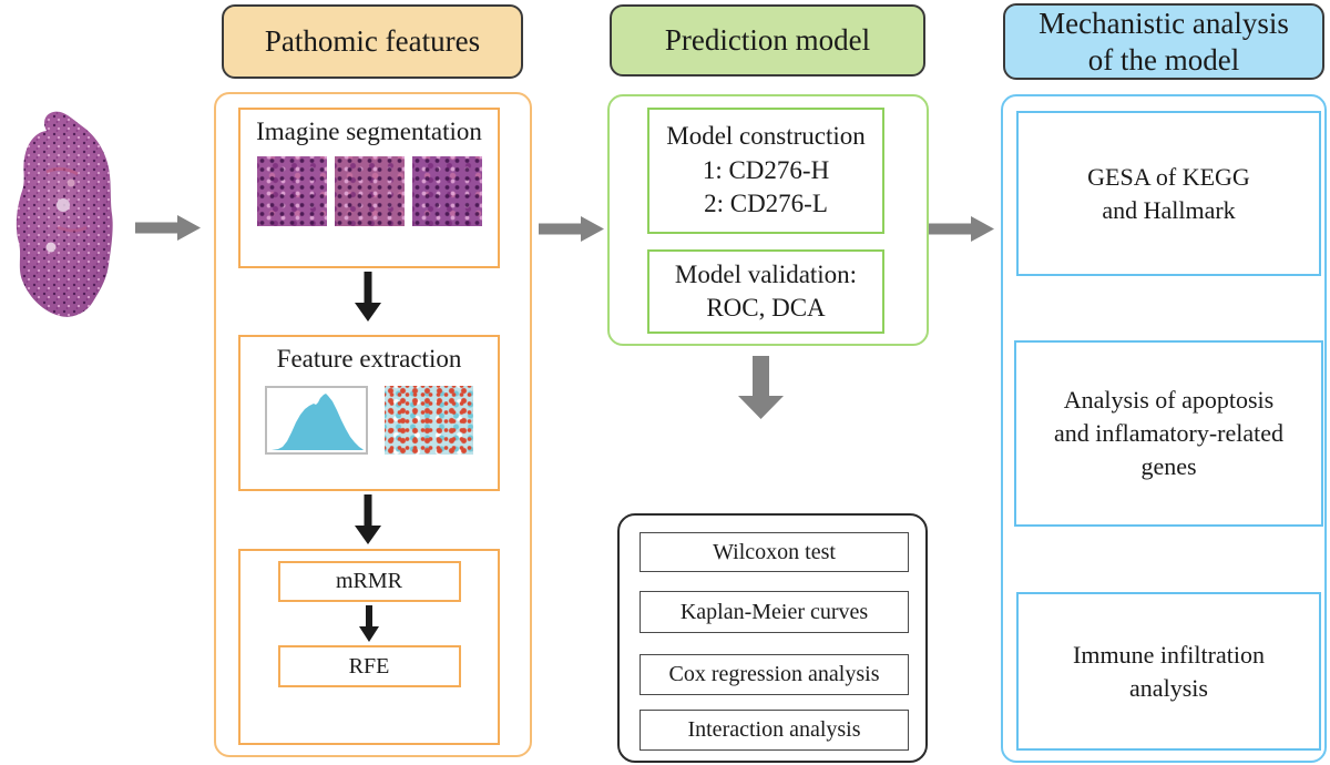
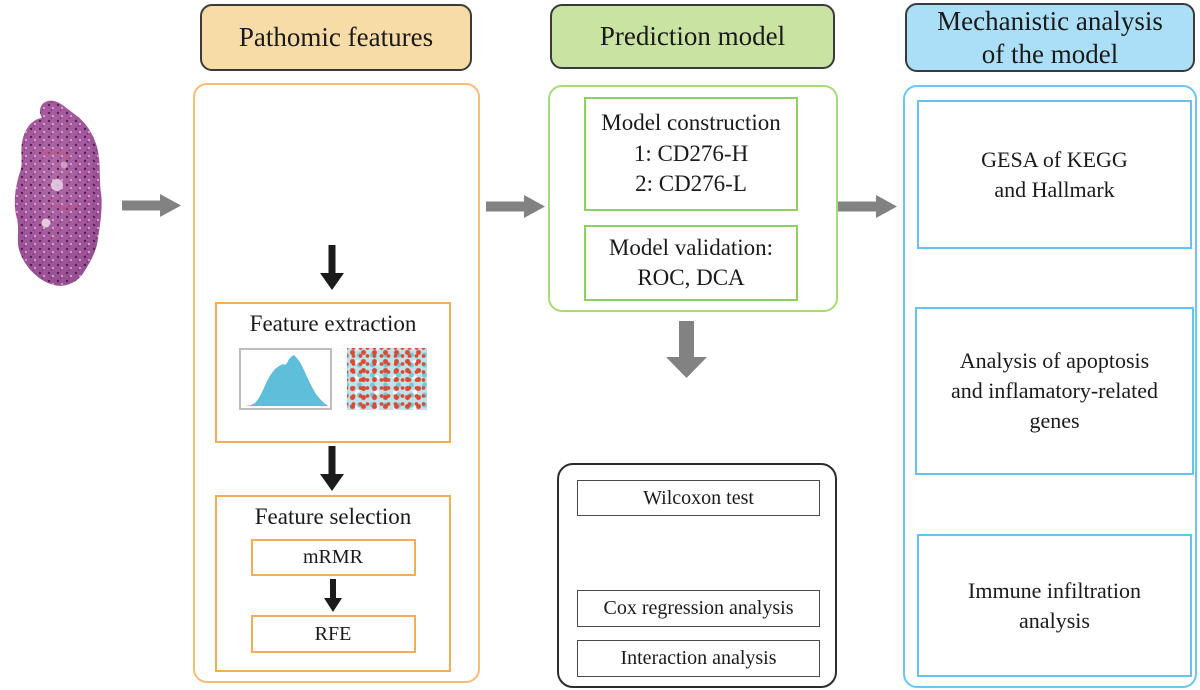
  Pathomic features
- Imagine segmentation
  Feature extraction
+ Feature selection
  mRMR
  RFE
  Prediction model
  Model construction
  1: CD276-H
  2: CD276-L
  Model validation:
  ROC, DCA
  Wilcoxon test
- Kaplan-Meier curves
  Cox regression analysis
  Interaction analysis
  Mechanistic analysis
  of the model
  GESA of KEGG
  and Hallmark
  Analysis of apoptosis
  and inflamatory-related
  genes
  Immune infiltration
  analysis
